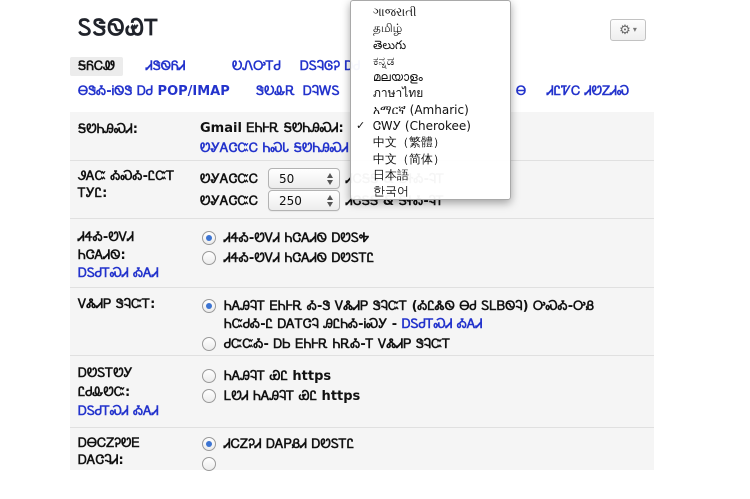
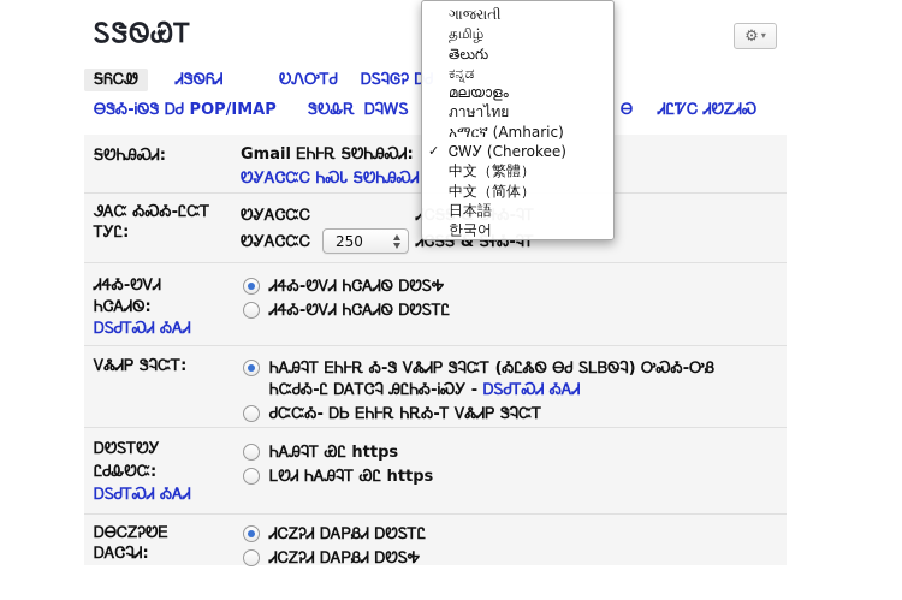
  ᏚᏕᏫᏯᎢ
  ⚙
  ▾
  ᎦᏲᏟᏪ
  ᏗᏕᏫᏲᏗ
  ᎧᏁᎤᎢᏧ
  ᎠᏚᎸᎶᎮ Ꭰ
  ᎾᏕᎣ-ᎥᏫᏕ ᎠᏧ POP/IMAP
  ᏕᎧᎲᎡ
  ᎠᎸᎳᏚ
  Ꮎ
  ᏗᏝᏤᏟ ᏗᏬᏃᏗᏍ
  ᎦᏬᏂᎯᏍᏗ:
  Gmail ᎬᏂᎰᎡ ᎦᏬᏂᎯᏍᏗ:
  ᏬᎽᎪᏣᏨᏟ ᏂᏍᏓ ᎦᏬᏂᎯᏍᏗ
  ᏭᎪᏨ ᎣᏍᎣ-ᏝᏨᎢ
  ᎢᎩᏝ:
  ᏬᎽᎪᏣᏨᏟ
- 50
  ᏬᎽᎪᏣᏨᏟ
  250
  ᏗᏣᎦᎦ & ᎦᏐᎣ-ᎸᎢ
  ᏗᏎᎣ-ᏬᏙᏗ
  ᏂᏣᎪᏗᏫ:
  ᎠᏚᏧᎢᏍᏗ ᎣᎪᏗ
  ᏗᏎᎣ-ᏬᏙᏗ ᏂᏣᎪᏗᏫ ᎠᏬᏚᎭ
  ᏗᏎᎣ-ᏬᏙᏗ ᏂᏣᎪᏗᏫ ᎠᏬᏚᎢᏝ
  ᏙᏜᏗᏢ ᏕᎸᏨᎢ:
  ᏂᎪᎯᎸᎢ ᎬᏂᎰᎡ Ꭳ-Ꮥ ᏙᏜᏗᏢ ᏕᎸᏨᎢ (ᎣᏝᏜᏫ ᎾᏧ ᏚᏞᏴᏫᎸ) ᎤᏍᎣ-ᎤᏰ
  ᏂᏨᏧᎣ-Ꮭ ᎠᎪᎢᏣᎸ ᎯᏝᏂᎣ-ᎥᏍᎩ - ᎠᏚᏧᎢᏍᏗ ᎣᎪᏗ
  ᏧᏨᏨᎣ- ᎠᏏ ᎬᏂᎰᎡ ᏂᎡᎣ-Ꭲ ᏙᏜᏗᏢ ᏕᎸᏨᎢ
  ᎠᏬᏚᎢᏬᎩ
  ᏝᏧᎲᏬᏨ:
  ᎠᏚᏧᎢᏍᏗ ᎣᎪᏗ
  ᏂᎪᎯᎸᎢ ᏯᏝ https
  ᏞᏬᏗ ᏂᎪᎯᎸᎢ ᏯᏝ https
  ᎠᎾᏟᏃᎮᏬᎬ
  ᎠᎪᏣᎸᏗ:
  ᏗᏟᏃᎮᏗ ᎠᎪᏢᏰᏗ ᎠᏬᏚᎢᏝ
+ ᏗᏟᏃᎮᏗ ᎠᎪᏢᏰᏗ ᎠᏬᏚᎭ
  ગાજરાતી
  தமிழ்
  తెలుగు
  ಕನ್ನಡ
  മലയാളം
  ภาษาไทย
  አማርኛ (Amharic)
  ✓
  ᏣᎳᎩ (Cherokee)
  中文（繁體）
  中文（简体）
  日本語
  한국어
